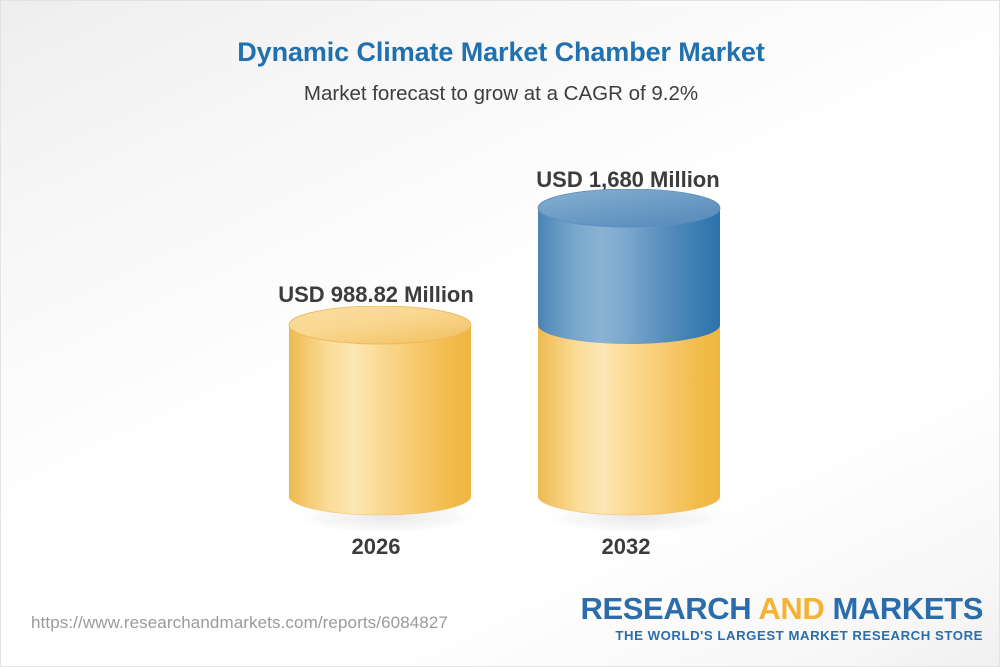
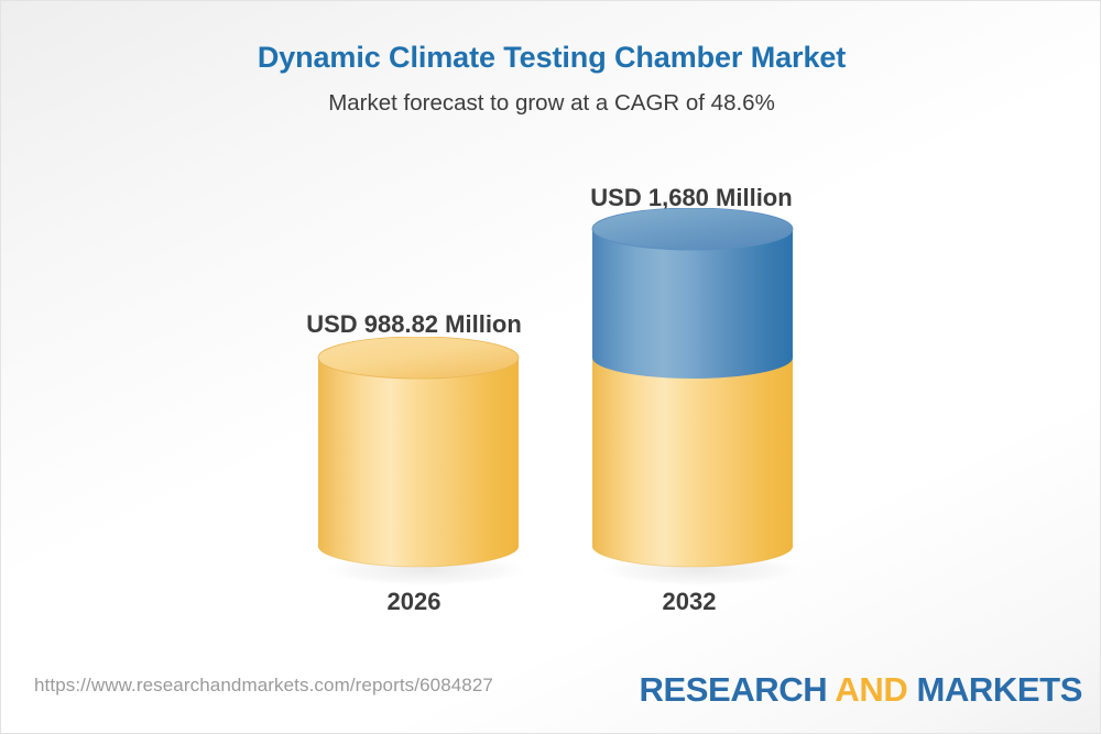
- Dynamic Climate Market Chamber Market
+ Dynamic Climate Testing Chamber Market
- Market forecast to grow at a CAGR of 9.2%
+ Market forecast to grow at a CAGR of 48.6%
  USD 988.82 Million
  USD 1,680 Million
  2026
  2032
  https://www.researchandmarkets.com/reports/6084827
  RESEARCH AND MARKETS
- THE WORLD'S LARGEST MARKET RESEARCH STORE
